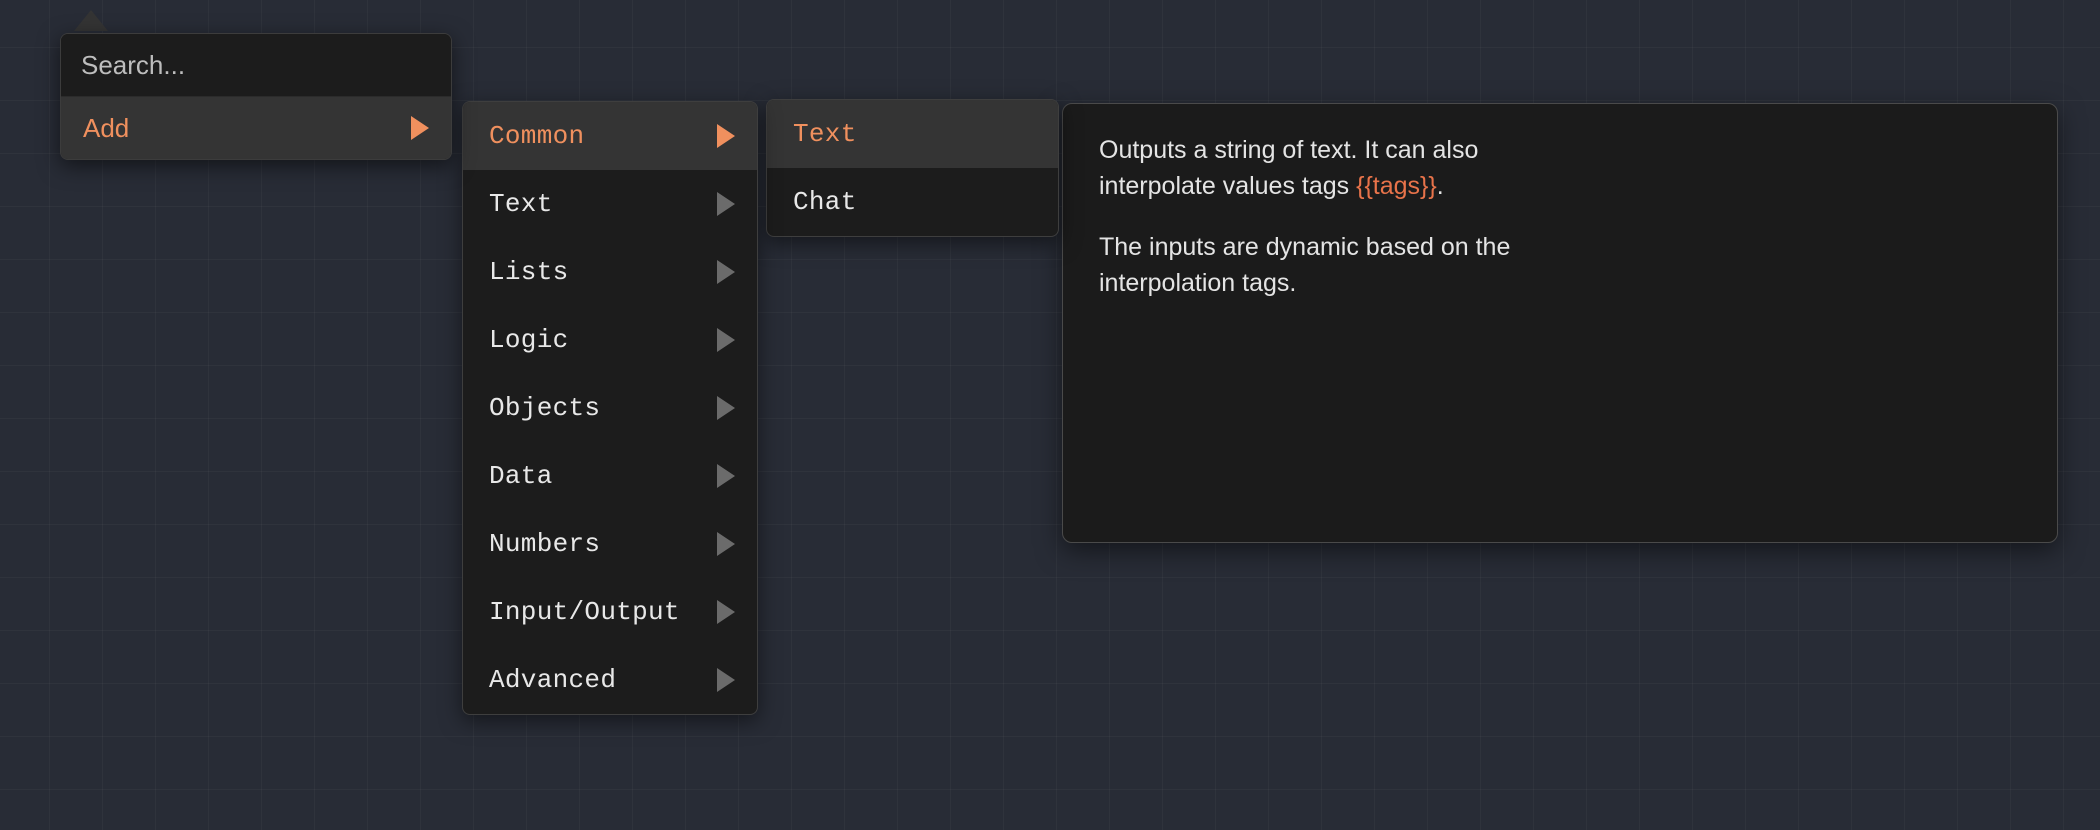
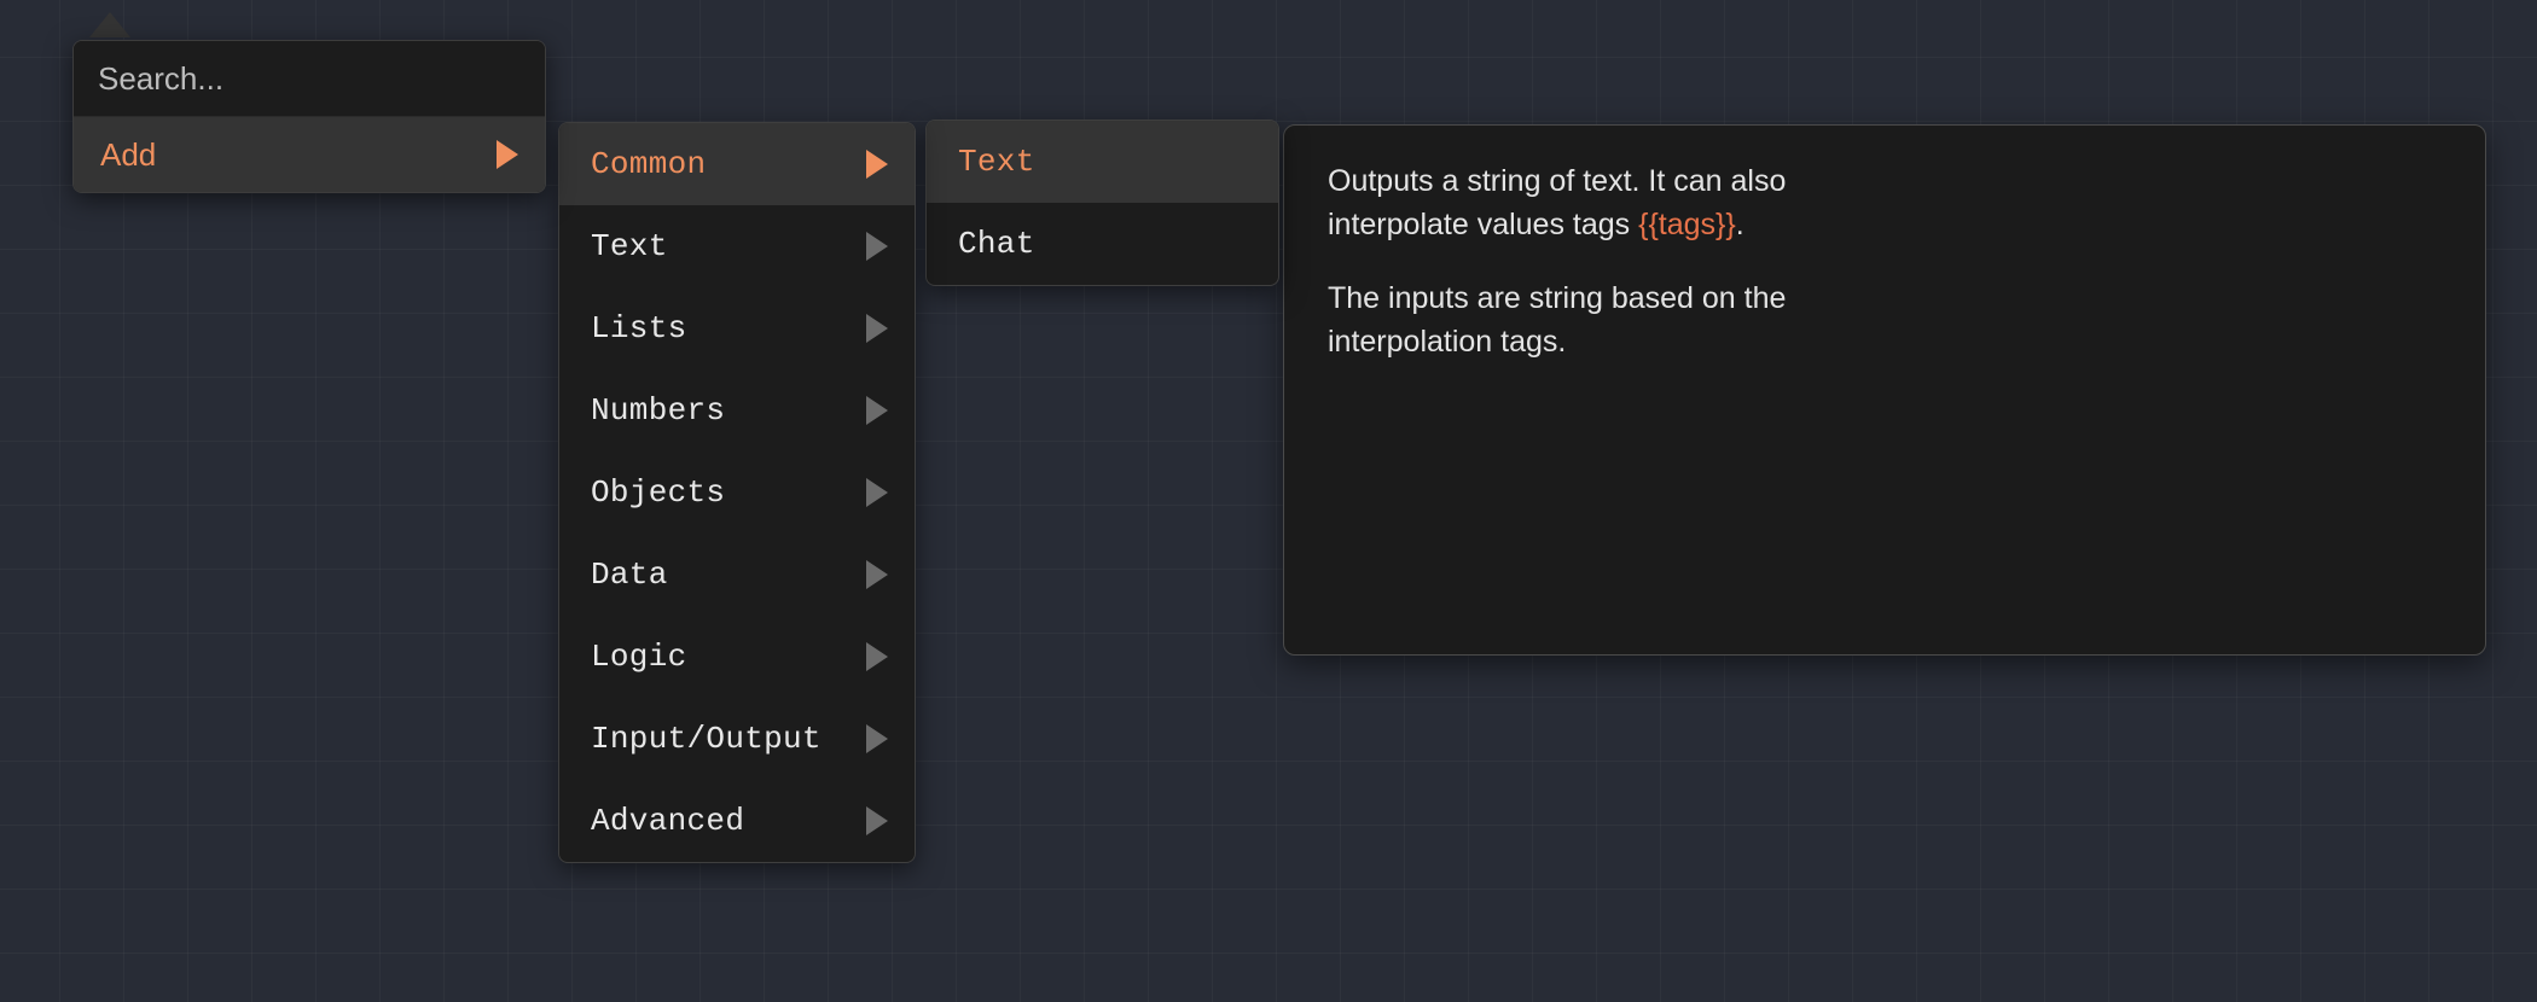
  Search...
  Add
  Common
  Text
  Lists
- Logic
+ Numbers
  Objects
  Data
- Numbers
+ Logic
  Input/Output
  Advanced
  Text
  Chat
  Outputs a string of text. It can also interpolate values tags {{tags}}.
- The inputs are dynamic based on the interpolation tags.
+ The inputs are string based on the interpolation tags.
